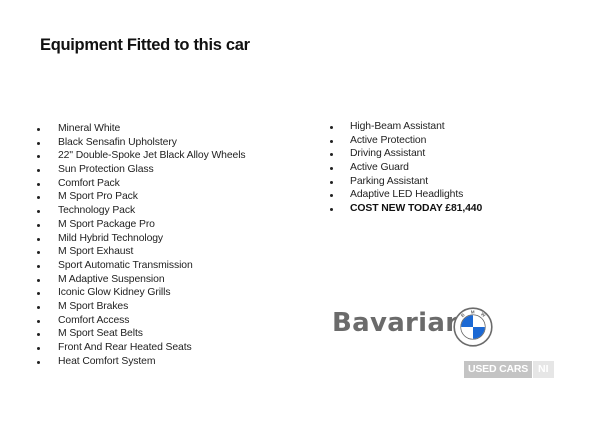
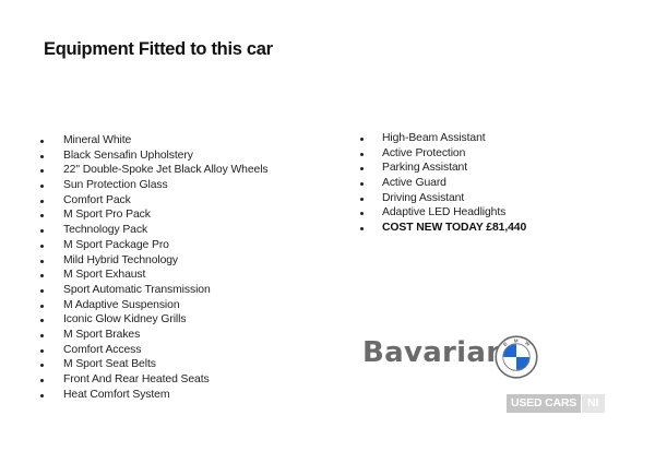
  Equipment Fitted to this car
  Mineral White
  Black Sensafin Upholstery
  22" Double-Spoke Jet Black Alloy Wheels
  Sun Protection Glass
  Comfort Pack
  M Sport Pro Pack
  Technology Pack
  M Sport Package Pro
  Mild Hybrid Technology
  M Sport Exhaust
  Sport Automatic Transmission
  M Adaptive Suspension
  Iconic Glow Kidney Grills
  M Sport Brakes
  Comfort Access
  M Sport Seat Belts
  Front And Rear Heated Seats
  Heat Comfort System
  High-Beam Assistant
  Active Protection
- Driving Assistant
+ Parking Assistant
  Active Guard
- Parking Assistant
+ Driving Assistant
  Adaptive LED Headlights
  COST NEW TODAY £81,440
  Bavaria
  USED CARS
  NI
